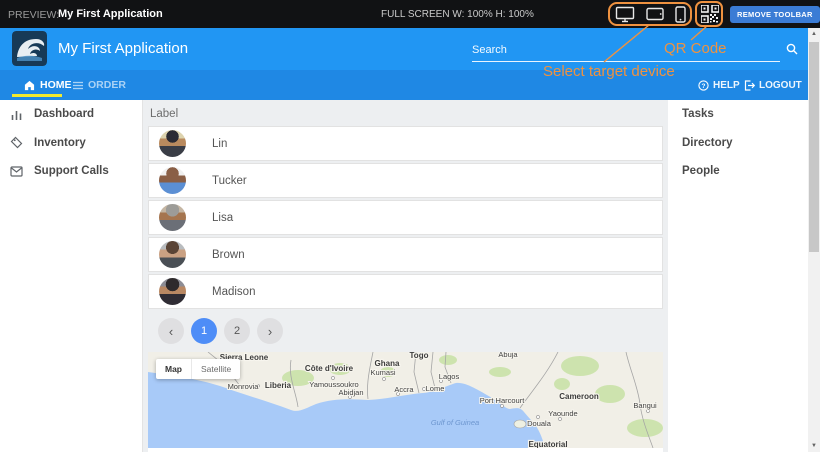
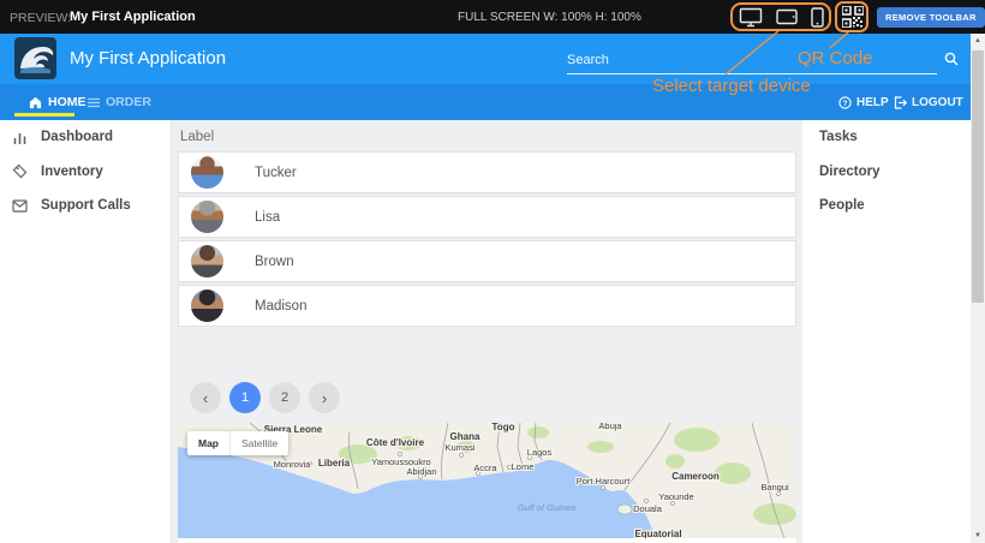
  PREVIEW:
  My First Application
  FULL SCREEN W: 100% H: 100%
  REMOVE TOOLBAR
  My First Application
  Search
  HOME
  ORDER
  HELP
  LOGOUT
  Dashboard
  Inventory
  Support Calls
  Label
- Lin
  Tucker
  Lisa
  Brown
  Madison
  ‹
  1
  2
  ›
  Sierra Leone
  Côte d'Ivoire
  Ghana
  Kumasi
  Monrovia
  Liberia
  Yamoussoukro
  Abidjan
  Accra
  Togo
  Lome
  Lagos
  Abuja
  Port Harcourt
  Cameroon
  Yaounde
  Douala
  Bangui
  Gulf of Guinea
  Equatorial
  Map
  Satellite
  Tasks
  Directory
  People
  Select target device
  QR Code
